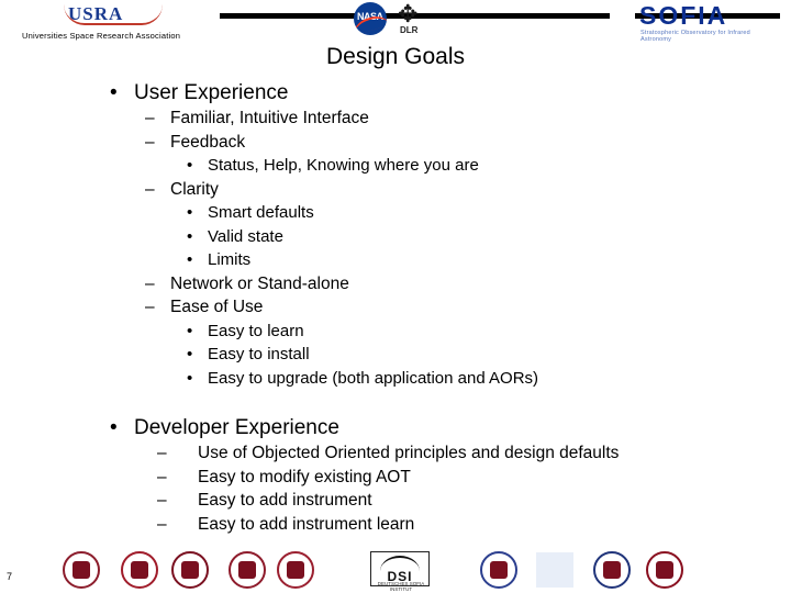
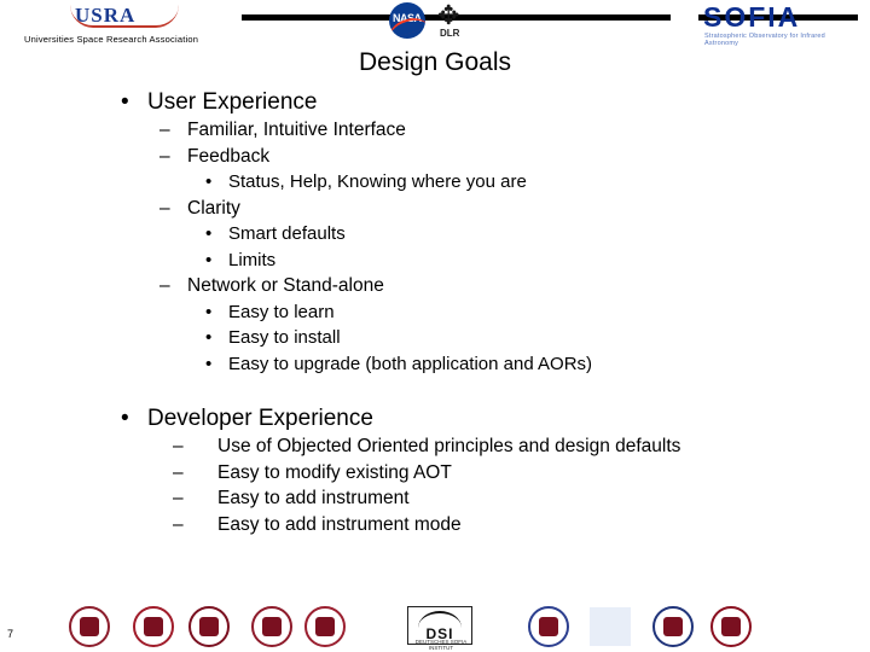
  USRA
  Universities Space Research Association
  NASA
  ✥
  DLR
  SOFIA
  Design Goals
  • User Experience
  – Familiar, Intuitive Interface
  – Feedback
  • Status, Help, Knowing where you are
  – Clarity
  • Smart defaults
- • Valid state
  • Limits
  – Network or Stand-alone
- – Ease of Use
  • Easy to learn
  • Easy to install
  • Easy to upgrade (both application and AORs)
  • Developer Experience
  – Use of Objected Oriented principles and design defaults
  – Easy to modify existing AOT
  – Easy to add instrument
- – Easy to add instrument learn
+ – Easy to add instrument mode
  7
  DSI
